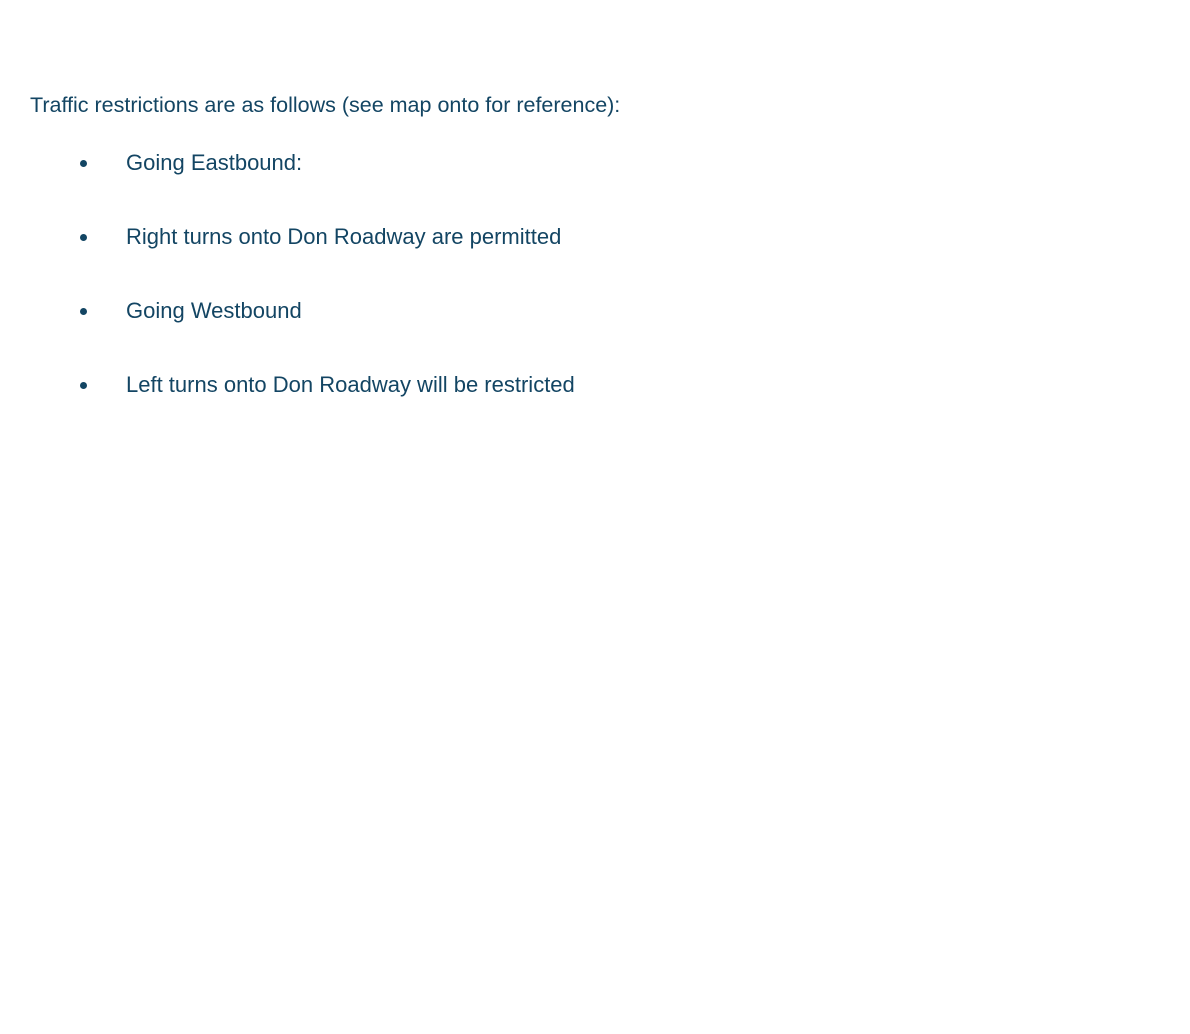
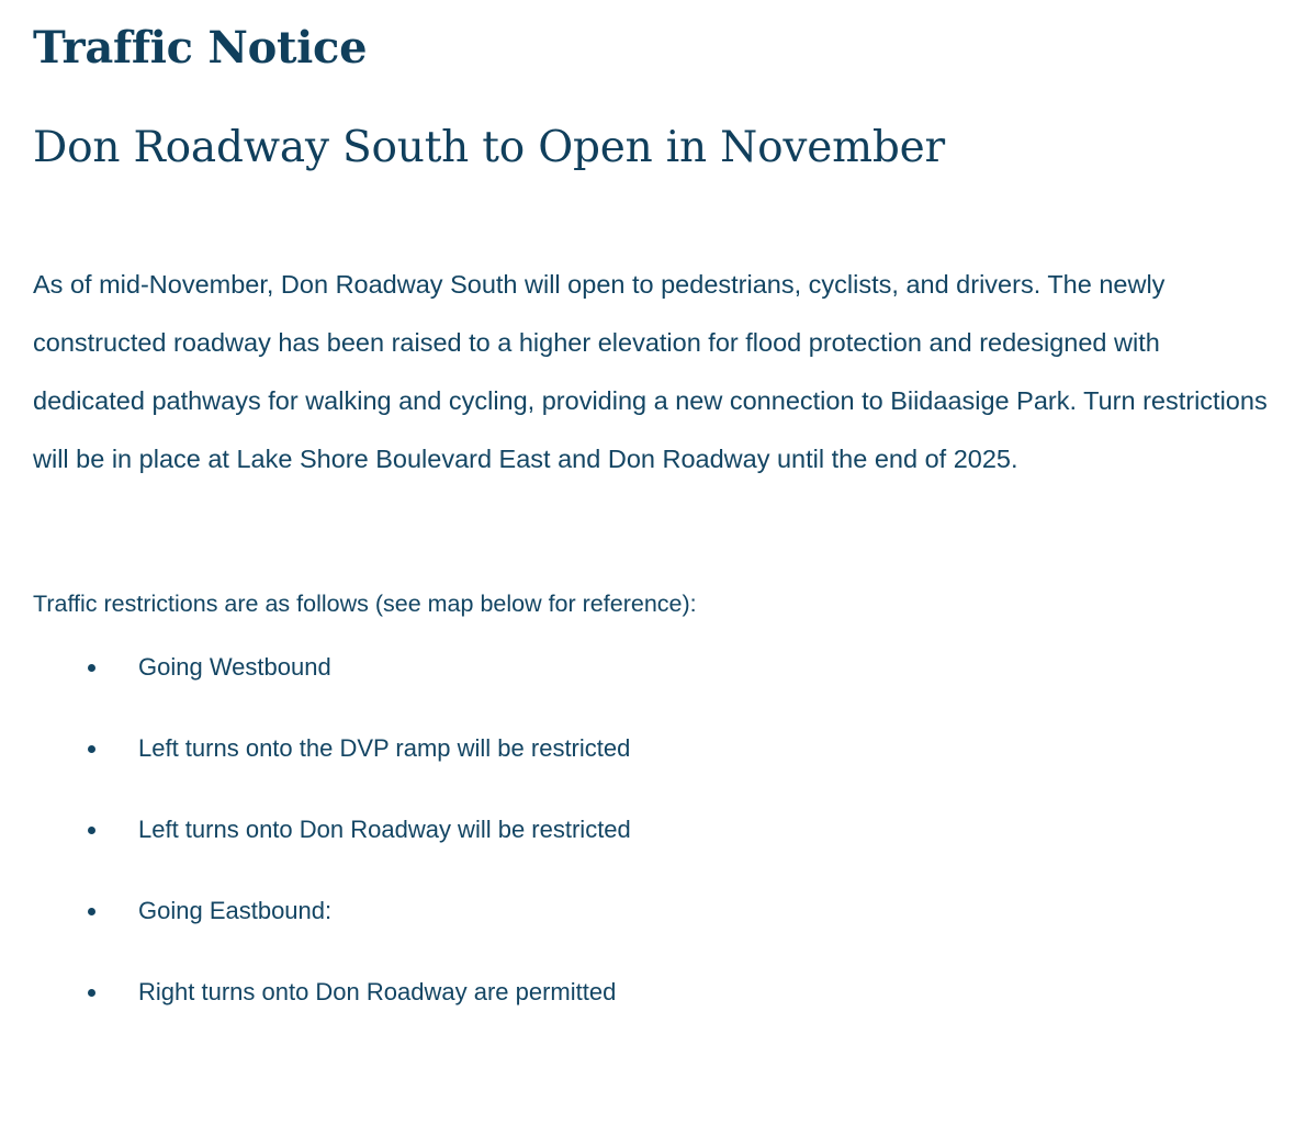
+ Traffic Notice
+ Don Roadway South to Open in November
+ As of mid-November, Don Roadway South will open to pedestrians, cyclists, and drivers. The newly constructed roadway has been raised to a higher elevation for flood protection and redesigned with dedicated pathways for walking and cycling, providing a new connection to Biidaasige Park. Turn restrictions will be in place at Lake Shore Boulevard East and Don Roadway until the end of 2025.
- Traffic restrictions are as follows (see map onto for reference):
+ Traffic restrictions are as follows (see map below for reference):
- Going Eastbound:
+ Going Westbound
+ Left turns onto the DVP ramp will be restricted
- Right turns onto Don Roadway are permitted
+ Left turns onto Don Roadway will be restricted
- Going Westbound
+ Going Eastbound:
- Left turns onto Don Roadway will be restricted
+ Right turns onto Don Roadway are permitted
